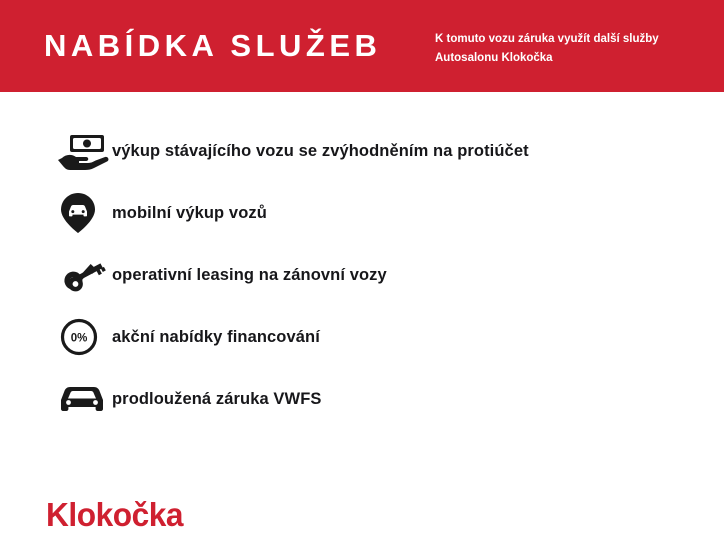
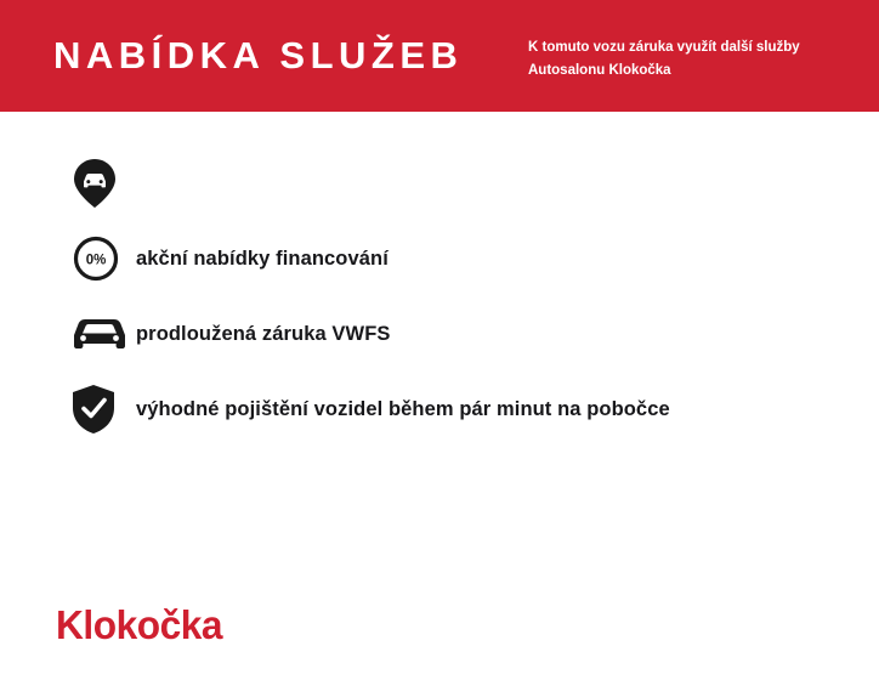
  NABÍDKA SLUŽEB
  K tomuto vozu záruka využít další služby Autosalonu Klokočka
- výkup stávajícího vozu se zvýhodněním na protiúčet
- mobilní výkup vozů
- operativní leasing na zánovní vozy
  0%
  akční nabídky financování
  prodloužená záruka VWFS
+ výhodné pojištění vozidel během pár minut na pobočce
  Klokočka
